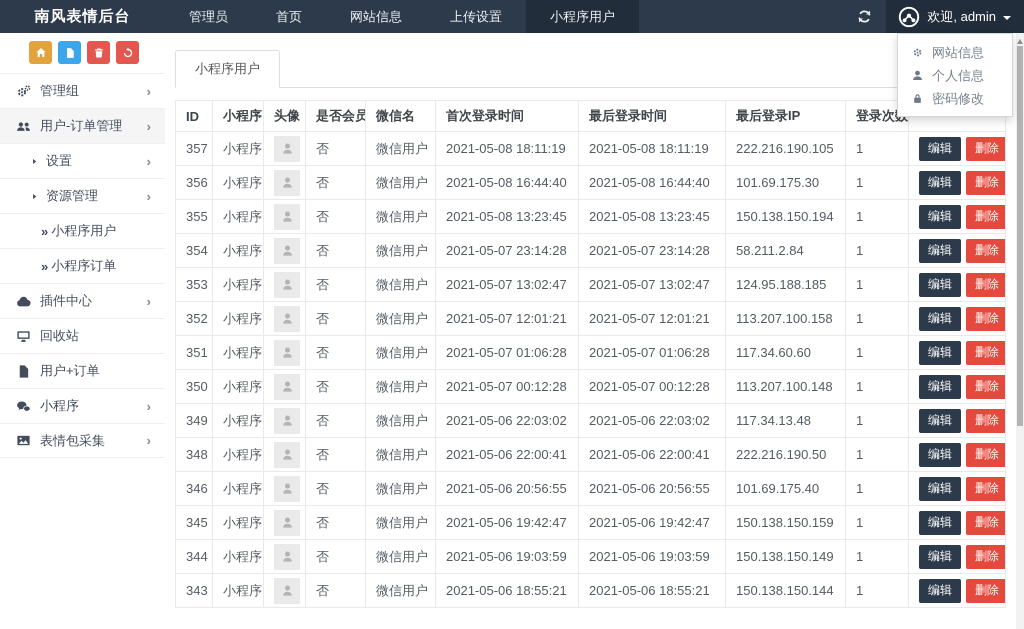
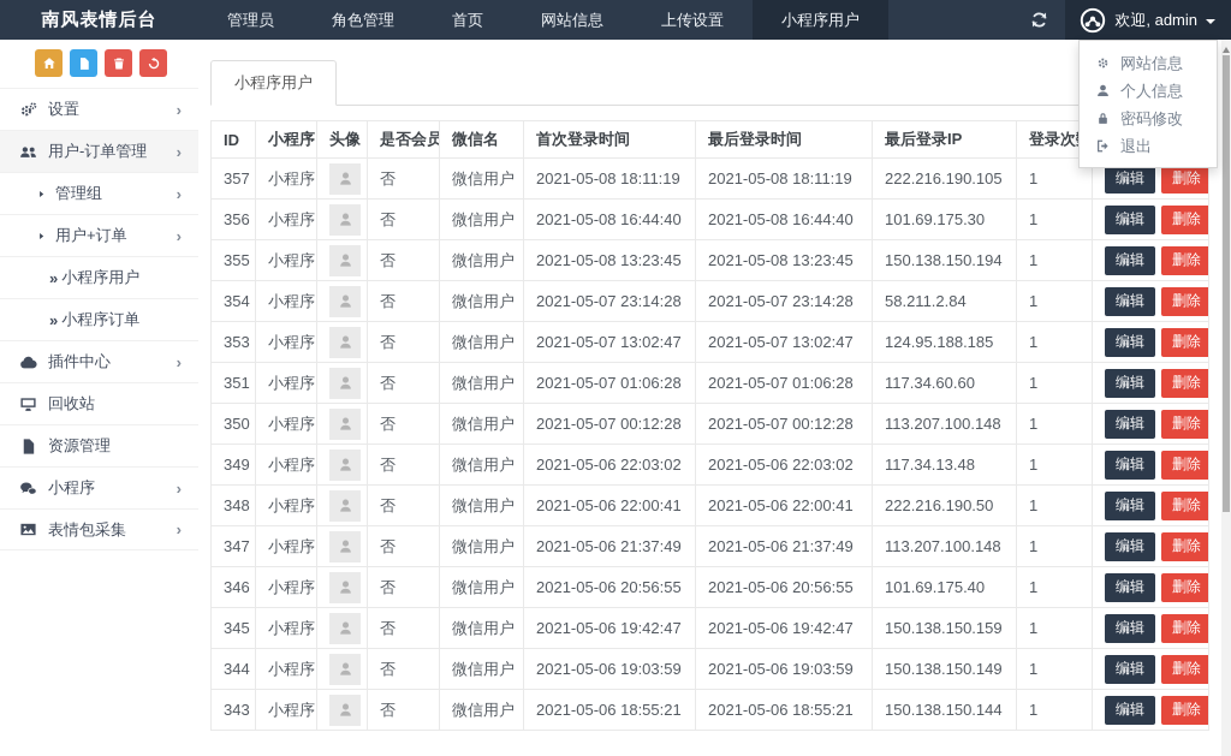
  南风表情后台
  管理员
+ 角色管理
  首页
  网站信息
  上传设置
  小程序用户
  欢迎, admin
  网站信息
  个人信息
  密码修改
+ 退出
- 管理组
+ 设置
  ›
  用户-订单管理
  ›
- 设置
+ 管理组
  ›
- 资源管理
+ 用户+订单
  ›
  »
  小程序用户
  »
  小程序订单
  插件中心
  ›
  回收站
- 用户+订单
+ 资源管理
  小程序
  ›
  表情包采集
  ›
  小程序用户
  ID	小程序	头像	是否会员	微信名	首次登录时间	最后登录时间	最后登录IP	登录次
  357	小程序		否	微信用户	2021-05-08 18:11:19	2021-05-08 18:11:19	222.216.190.105	1	编辑 删除
  356	小程序		否	微信用户	2021-05-08 16:44:40	2021-05-08 16:44:40	101.69.175.30	1	编辑 删除
  355	小程序		否	微信用户	2021-05-08 13:23:45	2021-05-08 13:23:45	150.138.150.194	1	编辑 删除
  354	小程序		否	微信用户	2021-05-07 23:14:28	2021-05-07 23:14:28	58.211.2.84	1	编辑 删除
  353	小程序		否	微信用户	2021-05-07 13:02:47	2021-05-07 13:02:47	124.95.188.185	1	编辑 删除
- 352	小程序		否	微信用户	2021-05-07 12:01:21	2021-05-07 12:01:21	113.207.100.158	1	编辑 删除
  351	小程序		否	微信用户	2021-05-07 01:06:28	2021-05-07 01:06:28	117.34.60.60	1	编辑 删除
  350	小程序		否	微信用户	2021-05-07 00:12:28	2021-05-07 00:12:28	113.207.100.148	1	编辑 删除
  349	小程序		否	微信用户	2021-05-06 22:03:02	2021-05-06 22:03:02	117.34.13.48	1	编辑 删除
  348	小程序		否	微信用户	2021-05-06 22:00:41	2021-05-06 22:00:41	222.216.190.50	1	编辑 删除
+ 347	小程序		否	微信用户	2021-05-06 21:37:49	2021-05-06 21:37:49	113.207.100.148	1	编辑 删除
  346	小程序		否	微信用户	2021-05-06 20:56:55	2021-05-06 20:56:55	101.69.175.40	1	编辑 删除
  345	小程序		否	微信用户	2021-05-06 19:42:47	2021-05-06 19:42:47	150.138.150.159	1	编辑 删除
  344	小程序		否	微信用户	2021-05-06 19:03:59	2021-05-06 19:03:59	150.138.150.149	1	编辑 删除
  343	小程序		否	微信用户	2021-05-06 18:55:21	2021-05-06 18:55:21	150.138.150.144	1	编辑 删除
